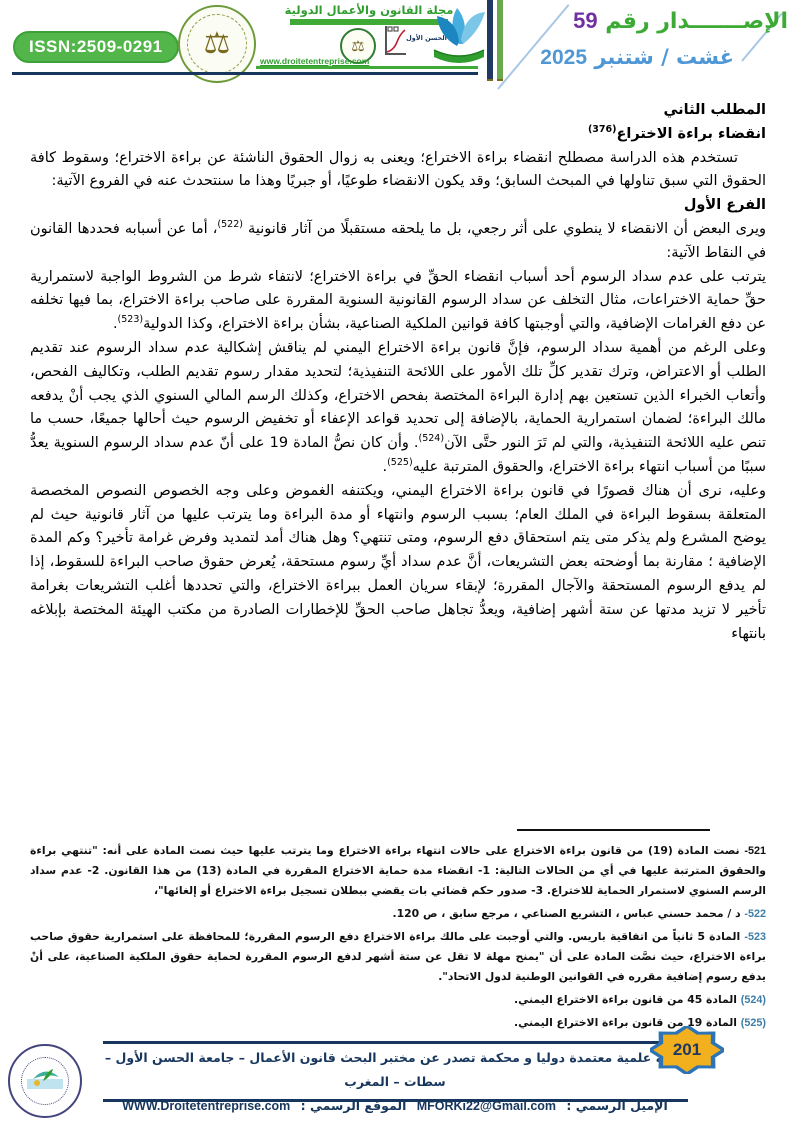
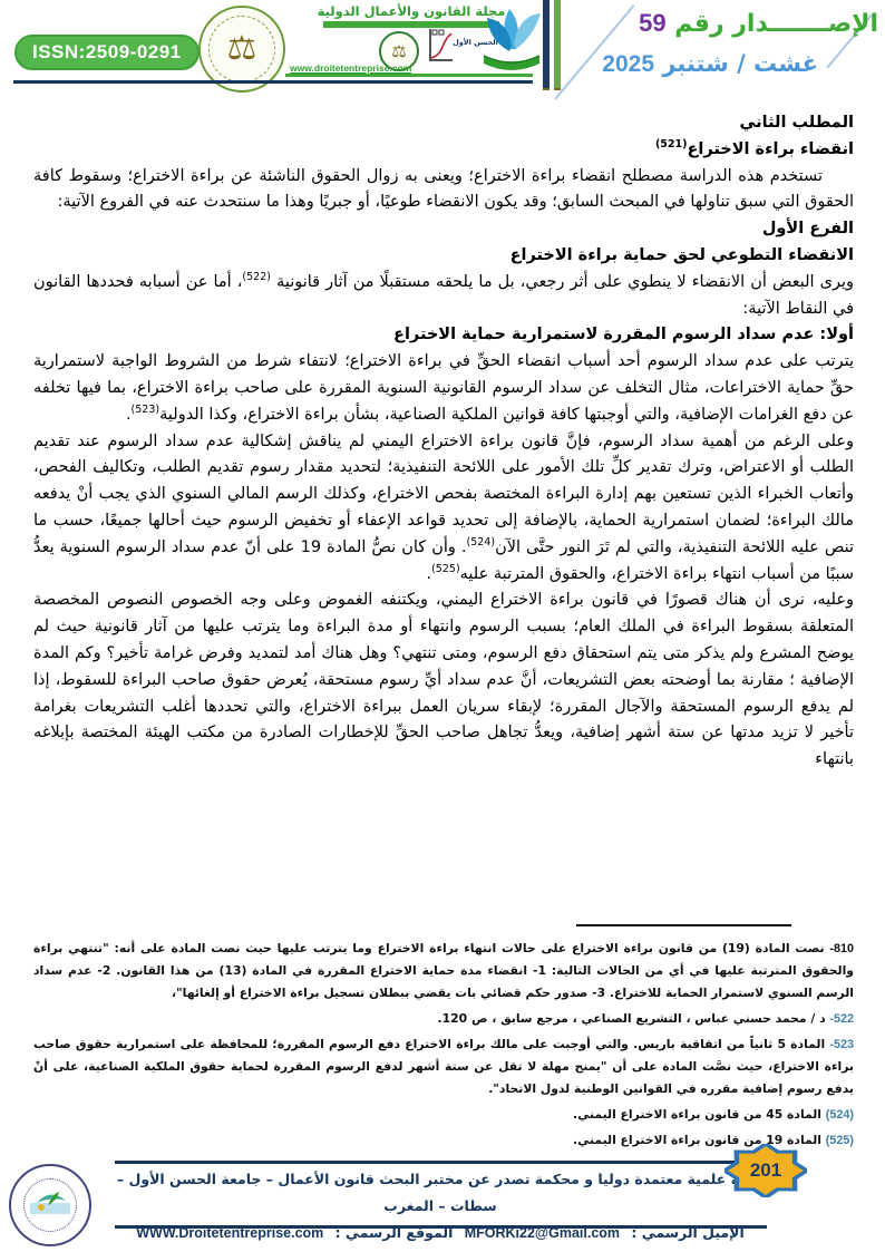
  ISSN:2509-0291
  ⚖
  مجلة القانون والأعمال الدولية
  ⚖
  www.droitetentreprise.com
  الإصـــــــدار رقم 59
  غشت / شتنبر 2025
  المطلب الثاني
- انقضاء براءة الاختراع(376)
+ انقضاء براءة الاختراع(521)
  تستخدم هذه الدراسة مصطلح انقضاء براءة الاختراع؛ ويعنى به زوال الحقوق الناشئة عن براءة الاختراع؛ وسقوط كافة الحقوق التي سبق تناولها في المبحث السابق؛ وقد يكون الانقضاء طوعيًا، أو جبريًا وهذا ما سنتحدث عنه في الفروع الآتية:
  الفرع الأول
+ الانقضاء التطوعي لحق حماية براءة الاختراع
  ويرى البعض أن الانقضاء لا ينطوي على أثر رجعي، بل ما يلحقه مستقبلًا من آثار قانونية (522)، أما عن أسبابه فحددها القانون في النقاط الآتية:
+ أولا: عدم سداد الرسوم المقررة لاستمرارية حماية الاختراع
  يترتب على عدم سداد الرسوم أحد أسباب انقضاء الحقِّ في براءة الاختراع؛ لانتفاء شرط من الشروط الواجبة لاستمرارية حقِّ حماية الاختراعات، مثال التخلف عن سداد الرسوم القانونية السنوية المقررة على صاحب براءة الاختراع، بما فيها تخلفه عن دفع الغرامات الإضافية، والتي أوجبتها كافة قوانين الملكية الصناعية، بشأن براءة الاختراع، وكذا الدولية(523).
  وعلى الرغم من أهمية سداد الرسوم، فإنَّ قانون براءة الاختراع اليمني لم يناقش إشكالية عدم سداد الرسوم عند تقديم الطلب أو الاعتراض، وترك تقدير كلِّ تلك الأمور على اللائحة التنفيذية؛ لتحديد مقدار رسوم تقديم الطلب، وتكاليف الفحص، وأتعاب الخبراء الذين تستعين بهم إدارة البراءة المختصة بفحص الاختراع، وكذلك الرسم المالي السنوي الذي يجب أنْ يدفعه مالك البراءة؛ لضمان استمرارية الحماية، بالإضافة إلى تحديد قواعد الإعفاء أو تخفيض الرسوم حيث أحالها جميعًا، حسب ما تنص عليه اللائحة التنفيذية، والتي لم تَرَ النور حتَّى الآن(524). وأن كان نصُّ المادة 19 على أنّ عدم سداد الرسوم السنوية يعدُّ سببًا من أسباب انتهاء براءة الاختراع، والحقوق المترتبة عليه(525).
  وعليه، نرى أن هناك قصورًا في قانون براءة الاختراع اليمني، ويكتنفه الغموض وعلى وجه الخصوص النصوص المخصصة المتعلقة بسقوط البراءة في الملك العام؛ بسبب الرسوم وانتهاء أو مدة البراءة وما يترتب عليها من آثار قانونية حيث لم يوضح المشرع ولم يذكر متى يتم استحقاق دفع الرسوم، ومتى تنتهي؟ وهل هناك أمد لتمديد وفرض غرامة تأخير؟ وكم المدة الإضافية ؛ مقارنة بما أوضحته بعض التشريعات، أنَّ عدم سداد أيِّ رسوم مستحقة، يُعرض حقوق صاحب البراءة للسقوط، إذا لم يدفع الرسوم المستحقة والآجال المقررة؛ لإبقاء سريان العمل ببراءة الاختراع، والتي تحددها أغلب التشريعات بغرامة تأخير لا تزيد مدتها عن ستة أشهر إضافية، ويعدُّ تجاهل صاحب الحقِّ للإخطارات الصادرة من مكتب الهيئة المختصة بإبلاغه بانتهاء
- 521- نصت المادة (19) من قانون براءة الاختراع على حالات انتهاء براءة الاختراع وما يترتب عليها حيث نصت المادة على أنه: "تنتهي براءة والحقوق المترتبة عليها في أي من الحالات التالية: 1- انقضاء مدة حماية الاختراع المقررة في المادة (13) من هذا القانون. 2- عدم سداد الرسم السنوي لاستمرار الحماية للاختراع. 3- صدور حكم قضائي بات يقضي ببطلان تسجيل براءة الاختراع أو إلغائها"،
+ 810- نصت المادة (19) من قانون براءة الاختراع على حالات انتهاء براءة الاختراع وما يترتب عليها حيث نصت المادة على أنه: "تنتهي براءة والحقوق المترتبة عليها في أي من الحالات التالية: 1- انقضاء مدة حماية الاختراع المقررة في المادة (13) من هذا القانون. 2- عدم سداد الرسم السنوي لاستمرار الحماية للاختراع. 3- صدور حكم قضائي بات يقضي ببطلان تسجيل براءة الاختراع أو إلغائها"،
  522- د / محمد حسني عباس ، التشريع الصناعي ، مرجع سابق ، ص 120.
  523- المادة 5 ثانياً من اتفاقية باريس. والتي أوجبت على مالك براءة الاختراع دفع الرسوم المقررة؛ للمحافظة على استمرارية حقوق صاحب براءة الاختراع، حيث نصَّت المادة على أن "يمنح مهلة لا تقل عن ستة أشهر لدفع الرسوم المقررة لحماية حقوق الملكية الصناعية، على أنْ يدفع رسوم إضافية مقرره في القوانين الوطنية لدول الاتحاد".
  (524) المادة 45 من قانون براءة الاختراع اليمني.
  (525) المادة 19 من قانون براءة الاختراع اليمني.
  علمية معتمدة دوليا و محكمة تصدر عن مختبر البحث قانون الأعمال – جامعة الحسن الأول – سطات – المغرب
  الإميل الرسمي : MFORKi22@Gmail.com الموقع الرسمي : WWW.Droitetentreprise.com
  201
